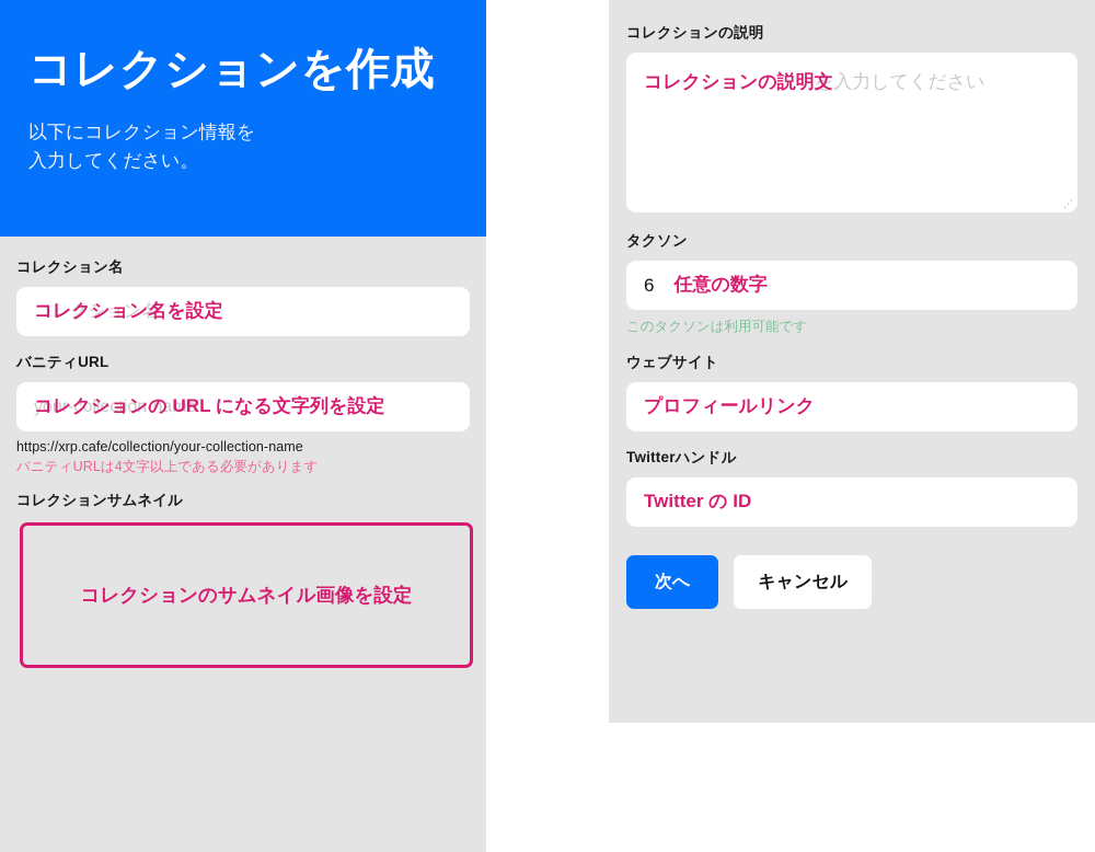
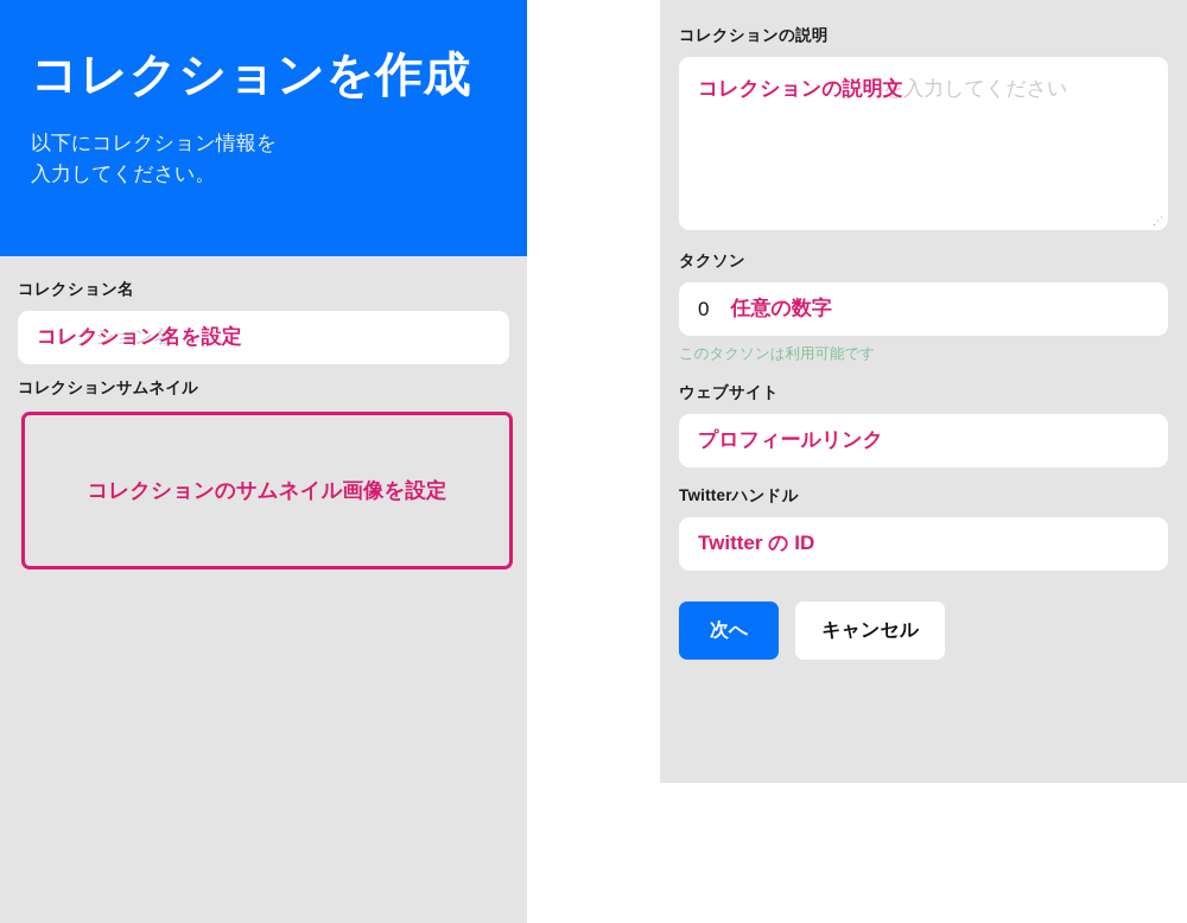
  コレクションを作成
  以下にコレクション情報を入力してください。
  コレクション名
  コレクション名
  コレクション名を設定
- バニティURL
- your-collection-name
- コレクションの URL になる文字列を設定
- https://xrp.cafe/collection/your-collection-name
- バニティURLは4文字以上である必要があります
  コレクションサムネイル
  コレクションのサムネイル画像を設定
  コレクションの説明
  コレクションの説明を入力してください
  コレクションの説明文
  ⋰
  タクソン
- 6
+ 0
  任意の数字
  このタクソンは利用可能です
  ウェブサイト
  プロフィールリンク
  Twitterハンドル
  Twitter の ID
  次へ
  キャンセル
